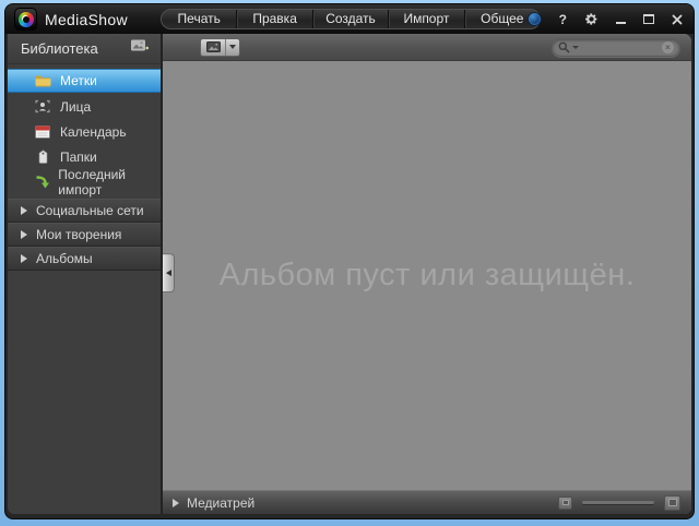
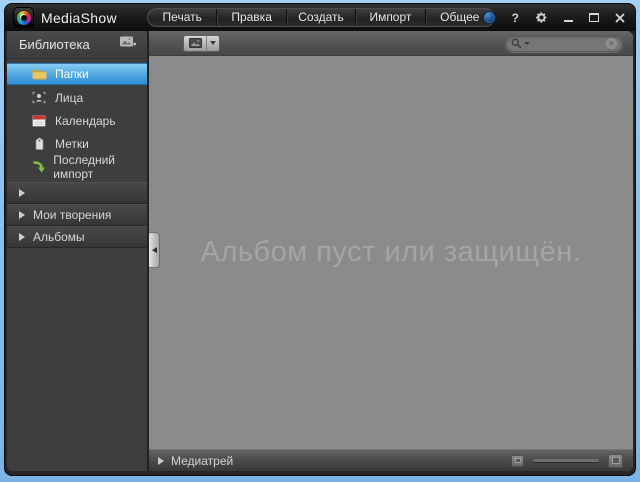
  MediaShow
  Печать
  Правка
  Создать
  Импорт
  Общее
  ?
  Библиотека
- Метки
+ Папки
  Лица
  Календарь
- Папки
+ Метки
  Последний импорт
- Социальные сети
  Мои творения
  Альбомы
  ×
  Альбом пуст или защищён.
  Медиатрей
